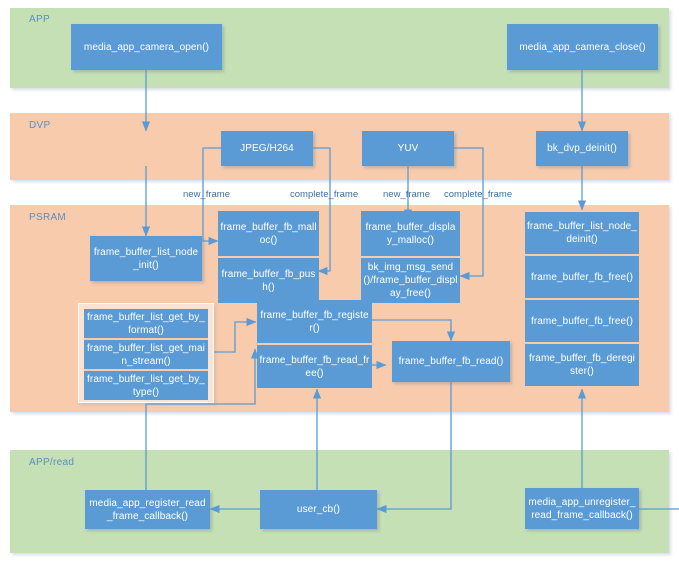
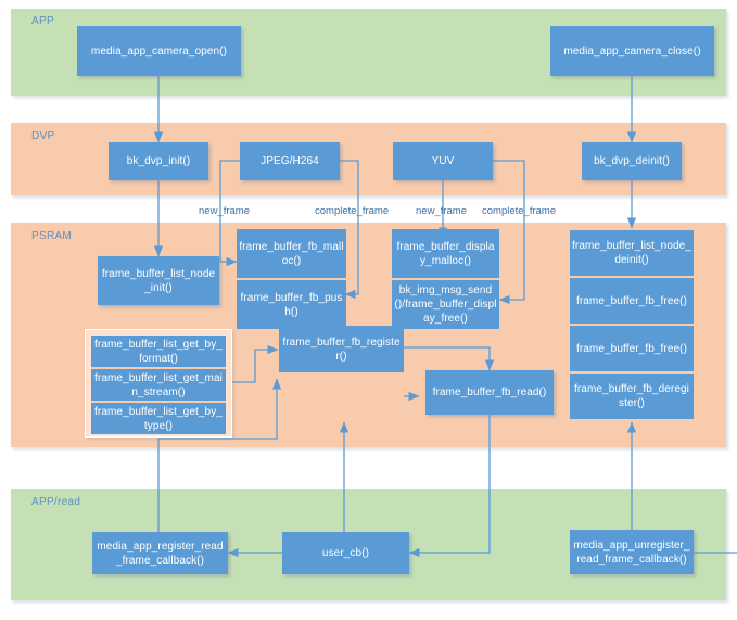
  APP
  DVP
  PSRAM
  APP/read
  media_app_camera_open()
  media_app_camera_close()
+ bk_dvp_init()
  JPEG/H264
  YUV
  bk_dvp_deinit()
  new_frame
  complete_frame
  new_frame
  complete_frame
  frame_buffer_list_node_init()
  frame_buffer_fb_malloc()
  frame_buffer_fb_push()
  frame_buffer_display_malloc()
  bk_img_msg_send()/frame_buffer_display_free()
  frame_buffer_list_node_deinit()
  frame_buffer_fb_free()
  frame_buffer_fb_free()
  frame_buffer_fb_deregister()
  frame_buffer_list_get_by_format()
  frame_buffer_list_get_main_stream()
  frame_buffer_list_get_by_type()
  frame_buffer_fb_register()
- frame_buffer_fb_read_free()
  frame_buffer_fb_read()
  media_app_register_read_frame_callback()
  user_cb()
  media_app_unregister_read_frame_callback()
